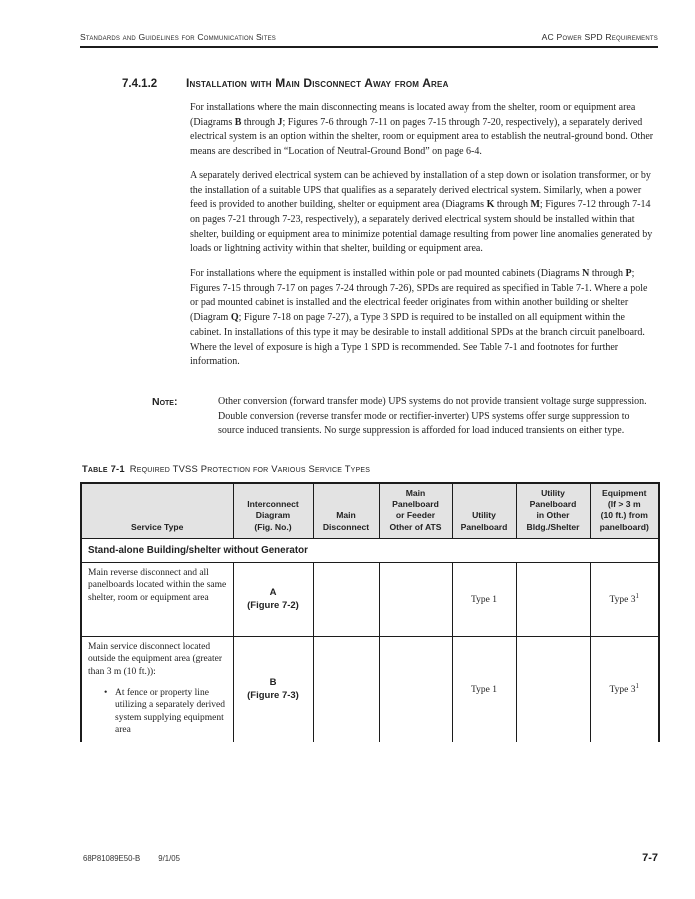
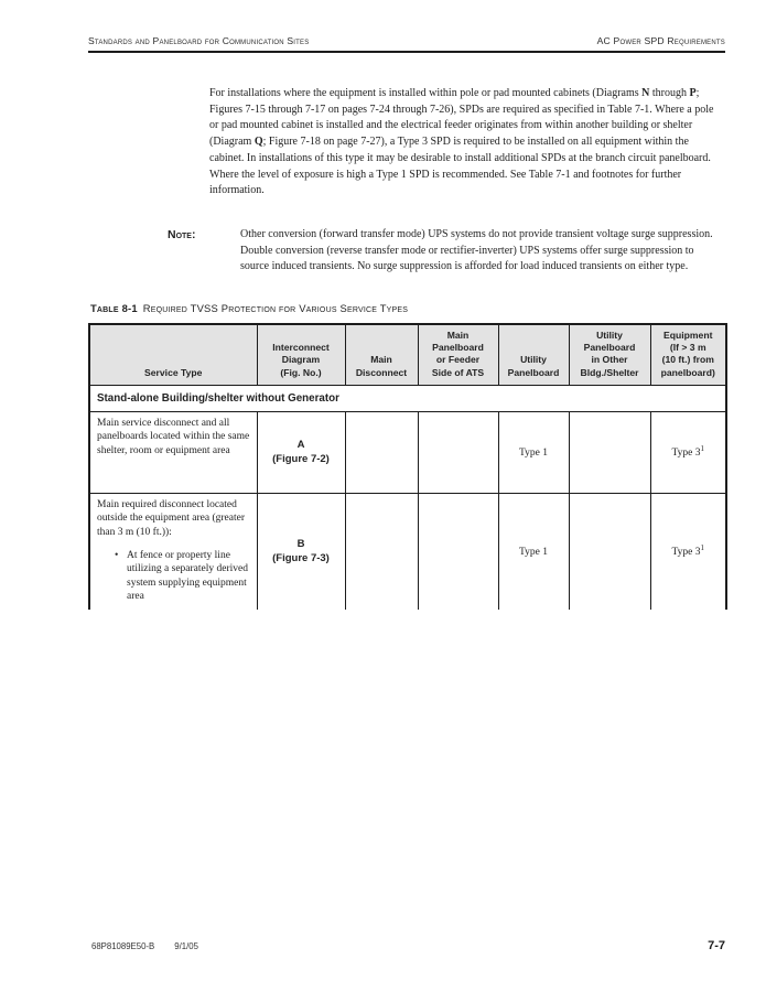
- Standards and Guidelines for Communication Sites
+ Standards and Panelboard for Communication Sites
  AC Power SPD Requirements
- 7.4.1.2
- Installation with Main Disconnect Away from Area
- For installations where the main disconnecting means is located away from the shelter, room or equipment area (Diagrams B through J; Figures 7-6 through 7-11 on pages 7-15 through 7-20, respectively), a separately derived electrical system is an option within the shelter, room or equipment area to establish the neutral-ground bond. Other means are described in “Location of Neutral-Ground Bond” on page 6-4.
- A separately derived electrical system can be achieved by installation of a step down or isolation transformer, or by the installation of a suitable UPS that qualifies as a separately derived electrical system. Similarly, when a power feed is provided to another building, shelter or equipment area (Diagrams K through M; Figures 7-12 through 7-14 on pages 7-21 through 7-23, respectively), a separately derived electrical system should be installed within that shelter, building or equipment area to minimize potential damage resulting from power line anomalies generated by loads or lightning activity within that shelter, building or equipment area.
  For installations where the equipment is installed within pole or pad mounted cabinets (Diagrams N through P; Figures 7-15 through 7-17 on pages 7-24 through 7-26), SPDs are required as specified in Table 7-1. Where a pole or pad mounted cabinet is installed and the electrical feeder originates from within another building or shelter (Diagram Q; Figure 7-18 on page 7-27), a Type 3 SPD is required to be installed on all equipment within the cabinet. In installations of this type it may be desirable to install additional SPDs at the branch circuit panelboard. Where the level of exposure is high a Type 1 SPD is recommended. See Table 7-1 and footnotes for further information.
  Note:
  Other conversion (forward transfer mode) UPS systems do not provide transient voltage surge suppression. Double conversion (reverse transfer mode or rectifier-inverter) UPS systems offer surge suppression to source induced transients. No surge suppression is afforded for load induced transients on either type.
- Table 7-1 Required TVSS Protection for Various Service Types
+ Table 8-1 Required TVSS Protection for Various Service Types
- Service Type	Interconnect Diagram (Fig. No.)	Main Disconnect	Main Panelboard or Feeder Other of ATS	Utility Panelboard	Utility Panelboard in Other Bldg./Shelter	Equipment (If > 3 m (10 ft.) from panelboard)
+ Service Type	Interconnect Diagram (Fig. No.)	Main Disconnect	Main Panelboard or Feeder Side of ATS	Utility Panelboard	Utility Panelboard in Other Bldg./Shelter	Equipment (If > 3 m (10 ft.) from panelboard)
  Stand-alone Building/shelter without Generator
- Main reverse disconnect and all panelboards located within the same shelter, room or equipment area	A (Figure 7-2)			Type 1		Type 3
+ Main service disconnect and all panelboards located within the same shelter, room or equipment area	A (Figure 7-2)			Type 1		Type 3
- Main service disconnect located outside the equipment area (greater than 3 m (10 ft.)): At fence or property line utilizing a separately derived system supplying equipment area	B (Figure 7-3)			Type 1		Type 3
+ Main required disconnect located outside the equipment area (greater than 3 m (10 ft.)): At fence or property line utilizing a separately derived system supplying equipment area	B (Figure 7-3)			Type 1		Type 3
  68P81089E50-B
  9/1/05
  7-7
